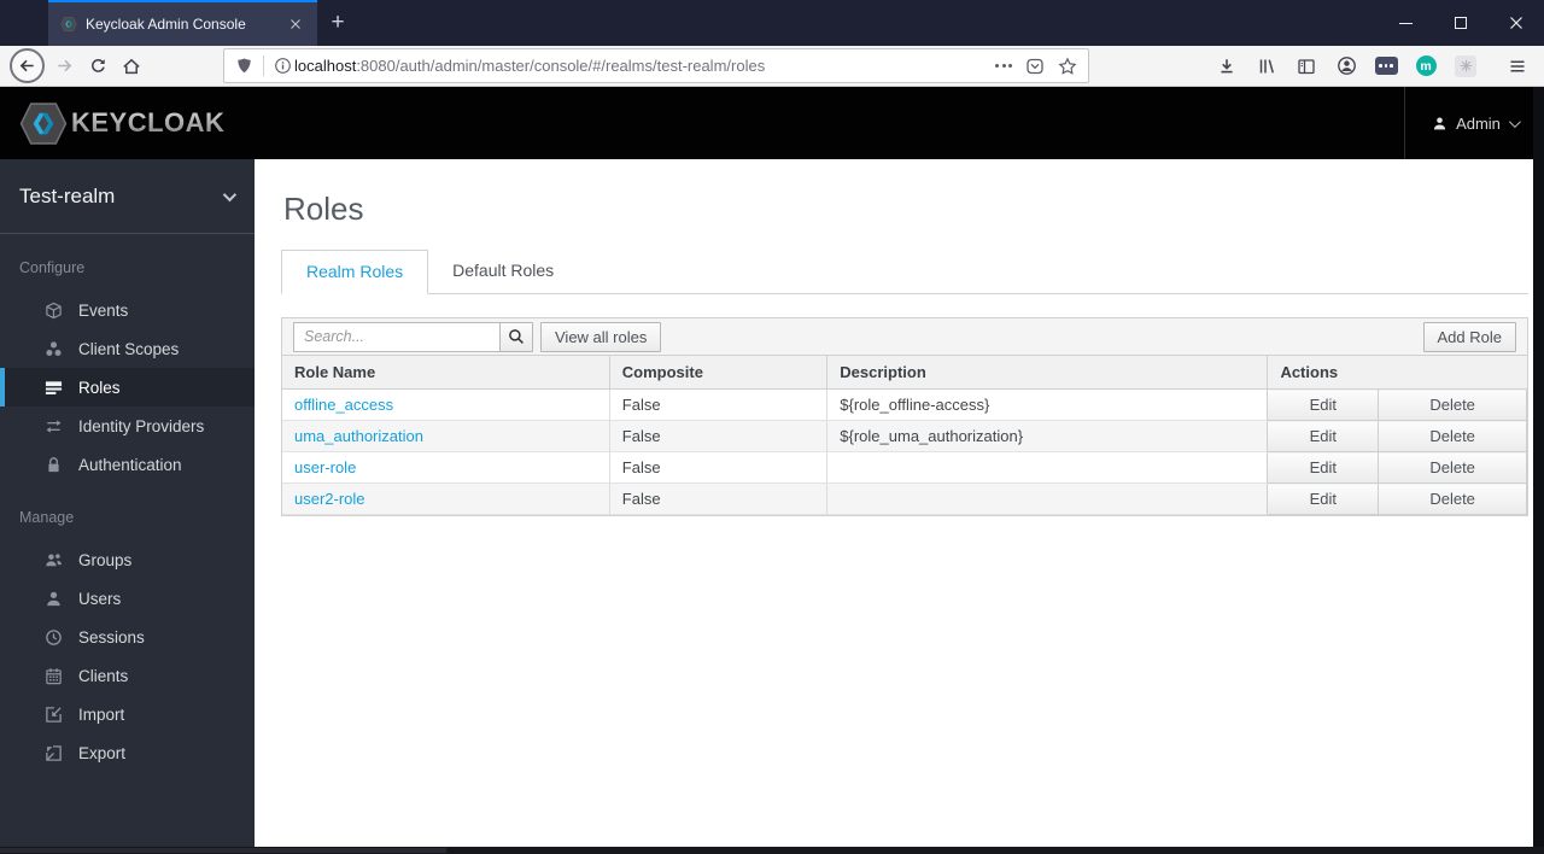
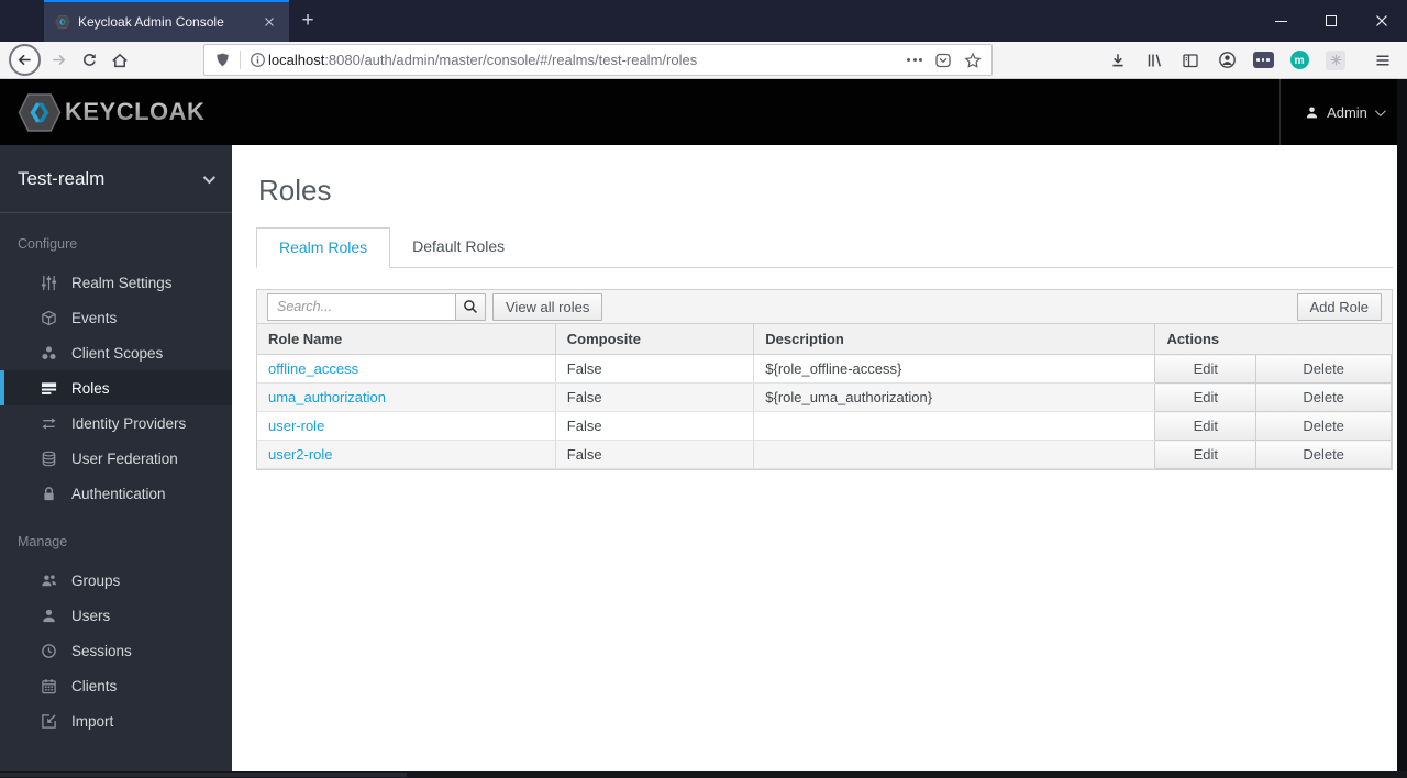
  Keycloak Admin Console
  +
  localhost:8080/auth/admin/master/console/#/realms/test-realm/roles
  m
  KEYCLOAK
  Admin
  Test-realm
  Configure
+ Realm Settings
  Events
  Client Scopes
  Roles
  Identity Providers
+ User Federation
  Authentication
  Manage
  Groups
  Users
  Sessions
  Clients
  Import
- Export
  Roles
  Realm Roles
  Default Roles
  Search...
  View all roles
  Add Role
  Role Name	Composite	Description	Actions
  offline_access	False	${role_offline-access}	Edit	Delete
  uma_authorization	False	${role_uma_authorization}	Edit	Delete
  user-role	False		Edit	Delete
  user2-role	False		Edit	Delete
